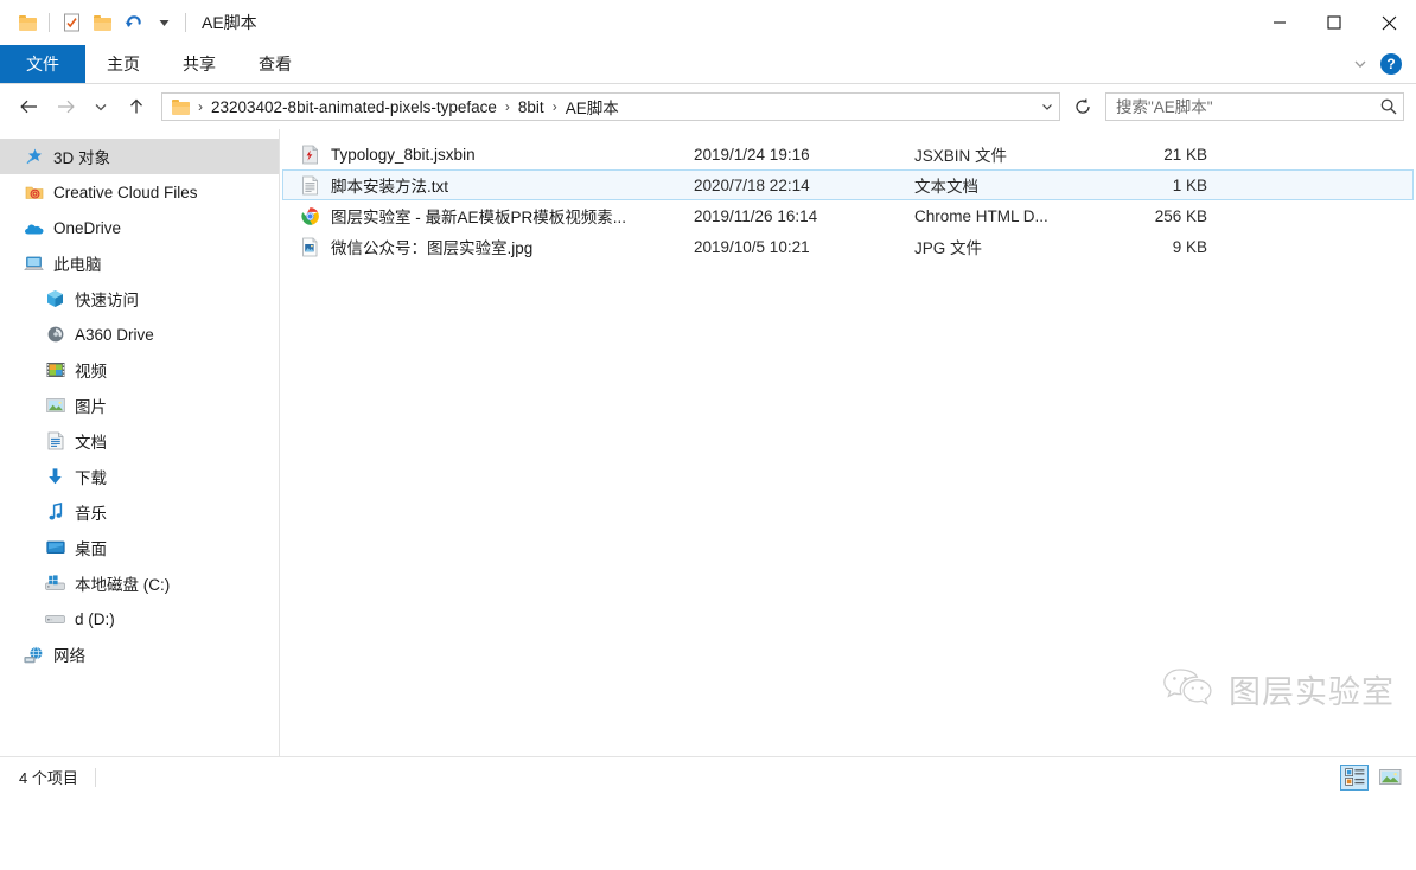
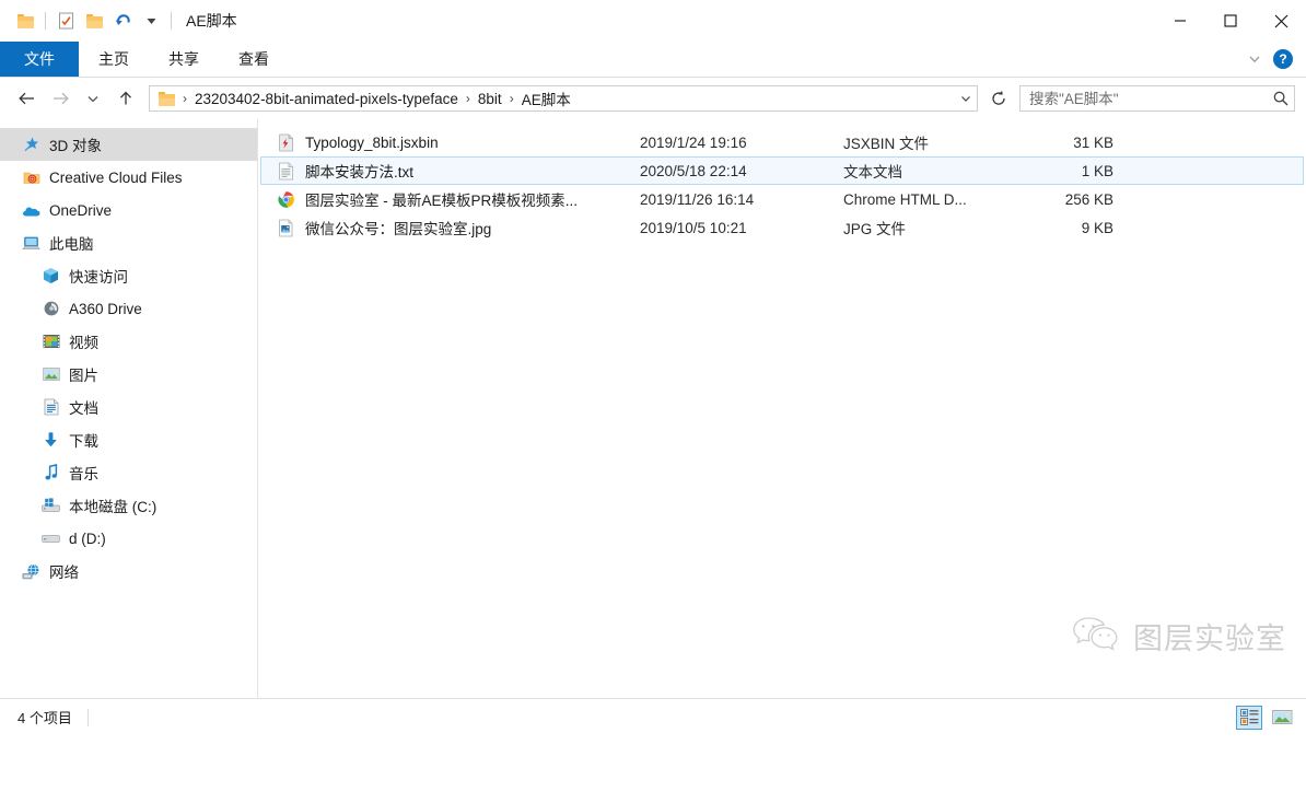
  AE脚本
  文件
  主页
  共享
  查看
  ?
  ›
  23203402-8bit-animated-pixels-typeface
  ›
  8bit
  ›
  AE脚本
  搜索"AE脚本"
  3D 对象
  Creative Cloud Files
  OneDrive
  此电脑
  快速访问
  A360 Drive
  视频
  图片
  文档
  下载
  音乐
- 桌面
  本地磁盘 (C:)
  d (D:)
  网络
  Typology_8bit.jsxbin
  2019/1/24 19:16
  JSXBIN 文件
- 21 KB
+ 31 KB
  脚本安装方法.txt
- 2020/7/18 22:14
+ 2020/5/18 22:14
  文本文档
  1 KB
  图层实验室 - 最新AE模板PR模板视频素...
  2019/11/26 16:14
  Chrome HTML D...
  256 KB
  微信公众号：图层实验室.jpg
  2019/10/5 10:21
  JPG 文件
  9 KB
  图层实验室
  4 个项目
